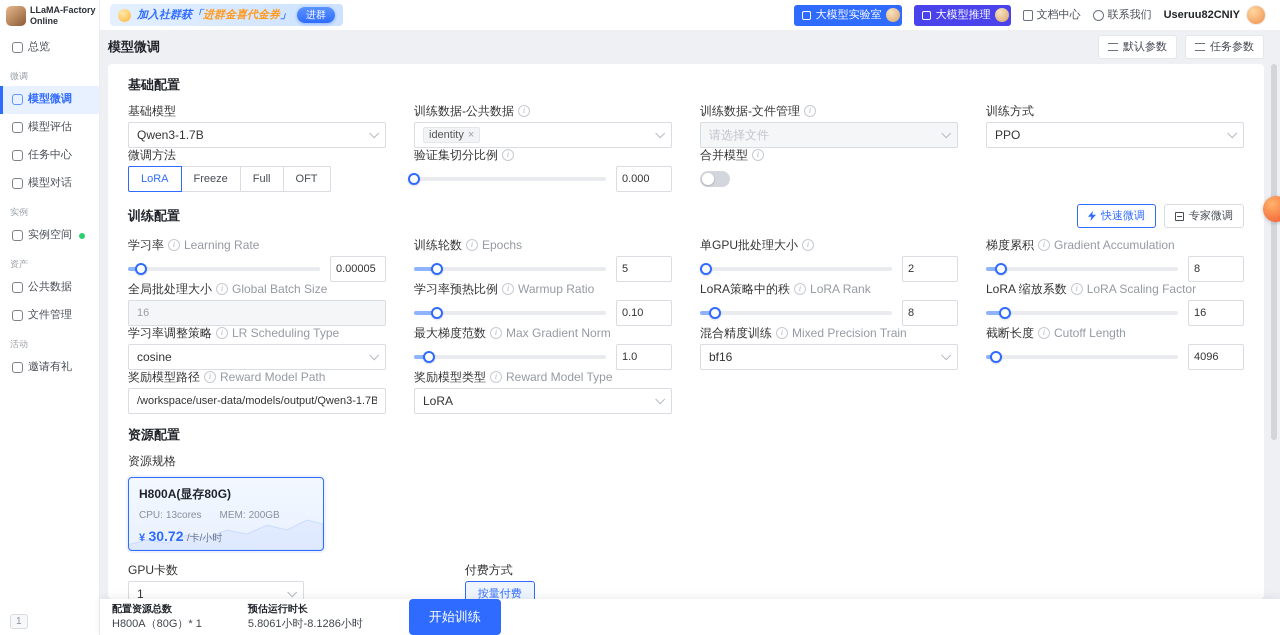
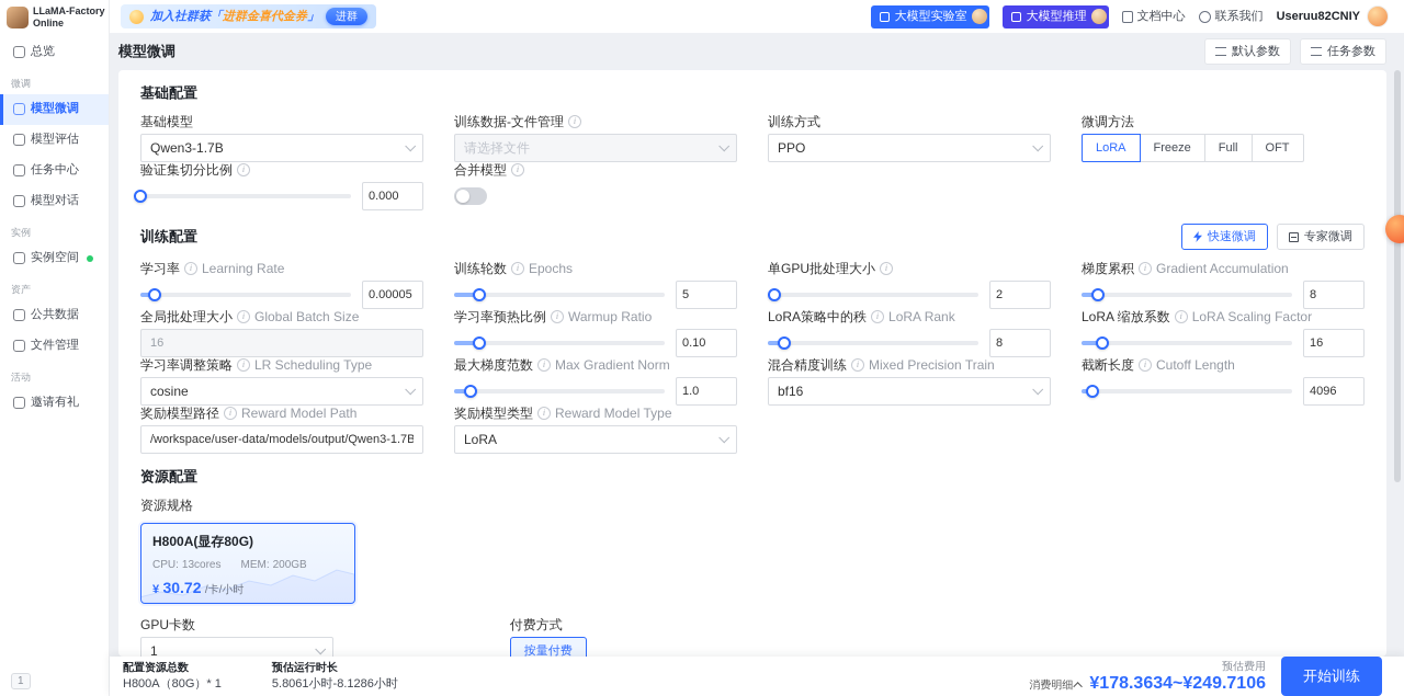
  LLaMA-Factory
  Online
  总览
  微调
  模型微调
  模型评估
  任务中心
  模型对话
  实例
  实例空间
  资产
  公共数据
  文件管理
  活动
  邀请有礼
  1
  加入社群获「进群金喜代金券」
  进群
  大模型实验室
  大模型推理
  文档中心
  联系我们
  Useruu82CNIY
  模型微调
  默认参数
  任务参数
  基础配置
  基础模型
  Qwen3-1.7B
- 训练数据-公共数据
- identity
  训练数据-文件管理
  请选择文件
  训练方式
  PPO
  微调方法
  LoRA
  Freeze
  Full
  OFT
  验证集切分比例
  0.000
  合并模型
  训练配置
  快速微调
  专家微调
  学习率
  Learning Rate
  0.00005
  训练轮数
  Epochs
  5
  单GPU批处理大小
  2
  梯度累积
  Gradient Accumulation
  8
  全局批处理大小
  Global Batch Size
  16
  学习率预热比例
  Warmup Ratio
  0.10
  LoRA策略中的秩
  LoRA Rank
  8
  LoRA 缩放系数
  LoRA Scaling Factor
  16
  学习率调整策略
  LR Scheduling Type
  cosine
  最大梯度范数
  Max Gradient Norm
  1.0
  混合精度训练
  Mixed Precision Train
  bf16
  截断长度
  Cutoff Length
  4096
  奖励模型路径
  Reward Model Path
  奖励模型类型
  Reward Model Type
  LoRA
  资源配置
  资源规格
  H800A(显存80G)
  CPU:
  13cores
  MEM:
  200GB
  ¥ 30.72 /卡/小时
  GPU卡数
  1
  付费方式
  按量付费
  配置资源总数
  H800A（80G）* 1
  预估运行时长
  5.8061小时-8.1286小时
+ 预估费用
+ 消费明细
+ ¥178.3634~¥249.7106
  开始训练
